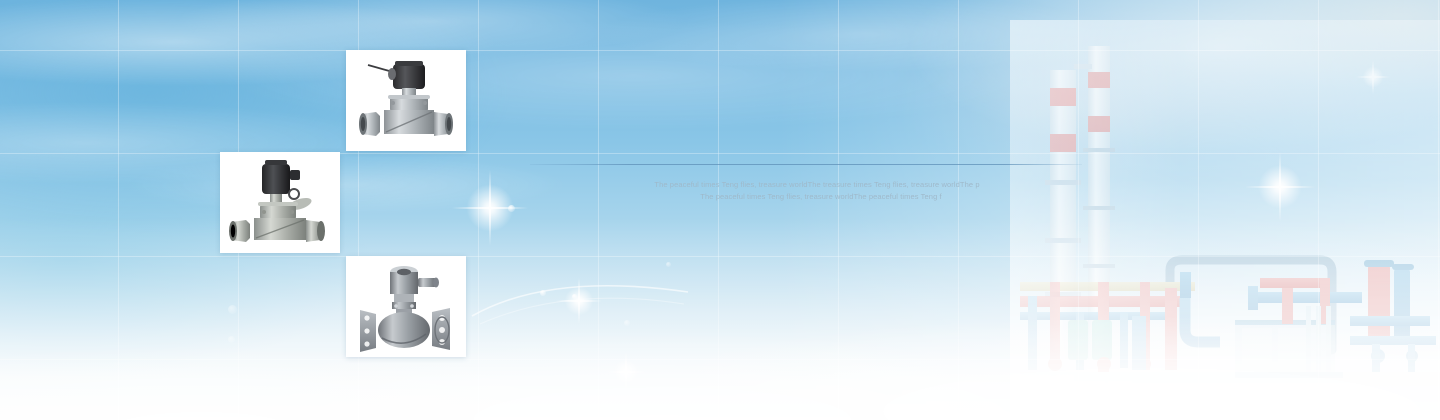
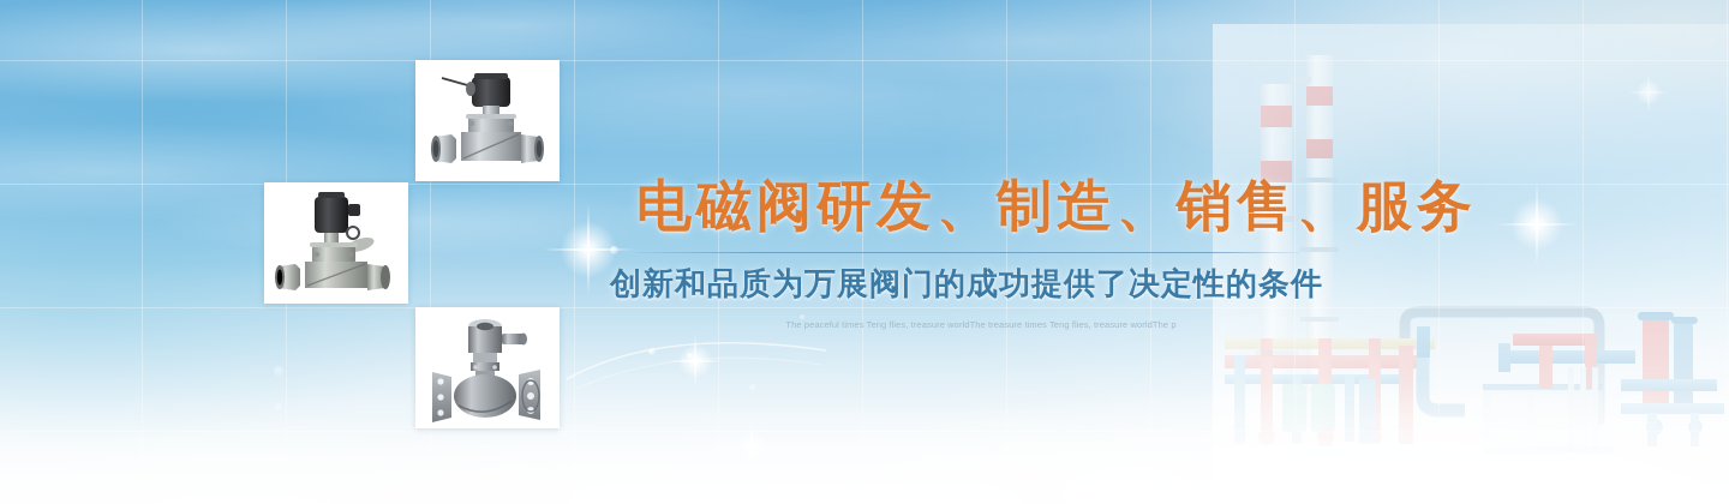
+ 电磁阀研发、制造、销售、服务
+ 创新和品质为万展阀门的成功提供了决定性的条件
  The peaceful times Teng flies, treasure worldThe treasure times Teng flies, treasure worldThe p
- The peaceful times Teng flies, treasure worldThe peaceful times Teng f
